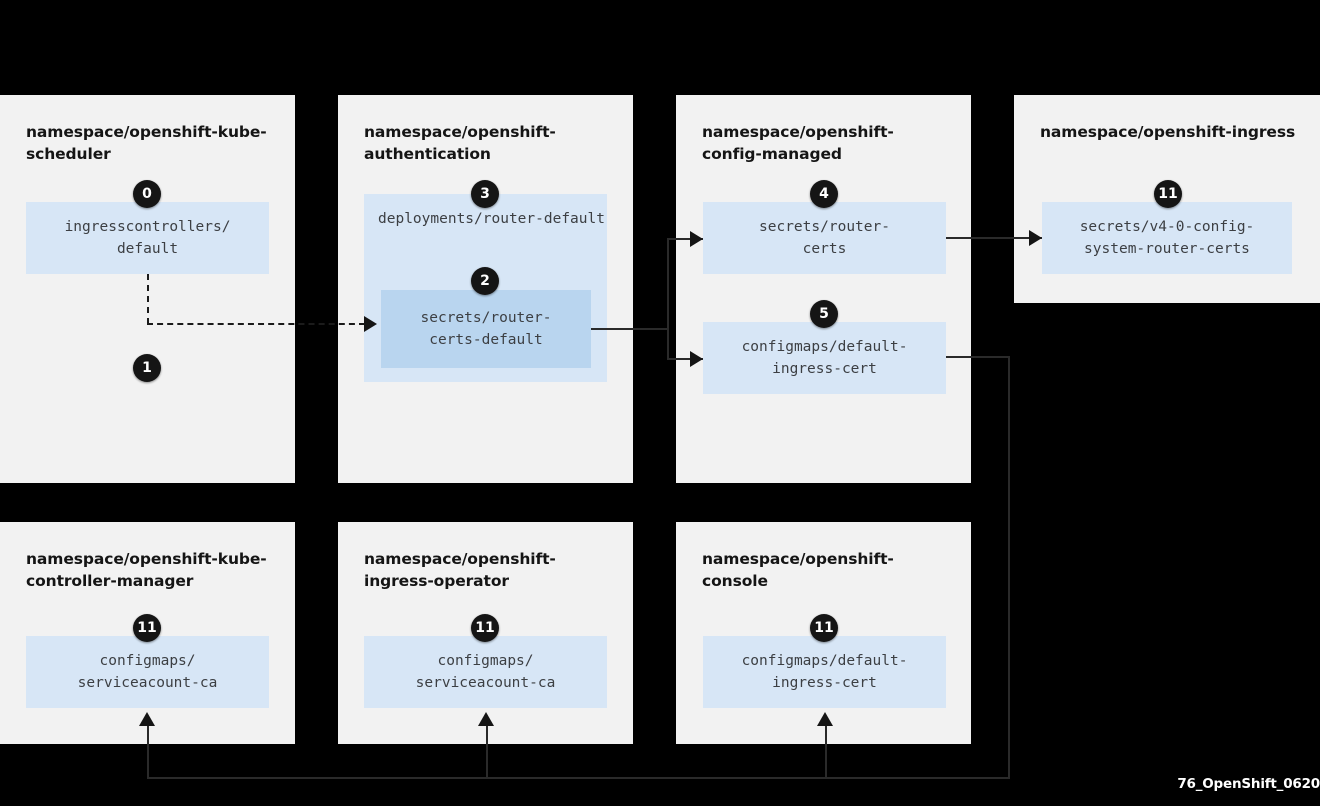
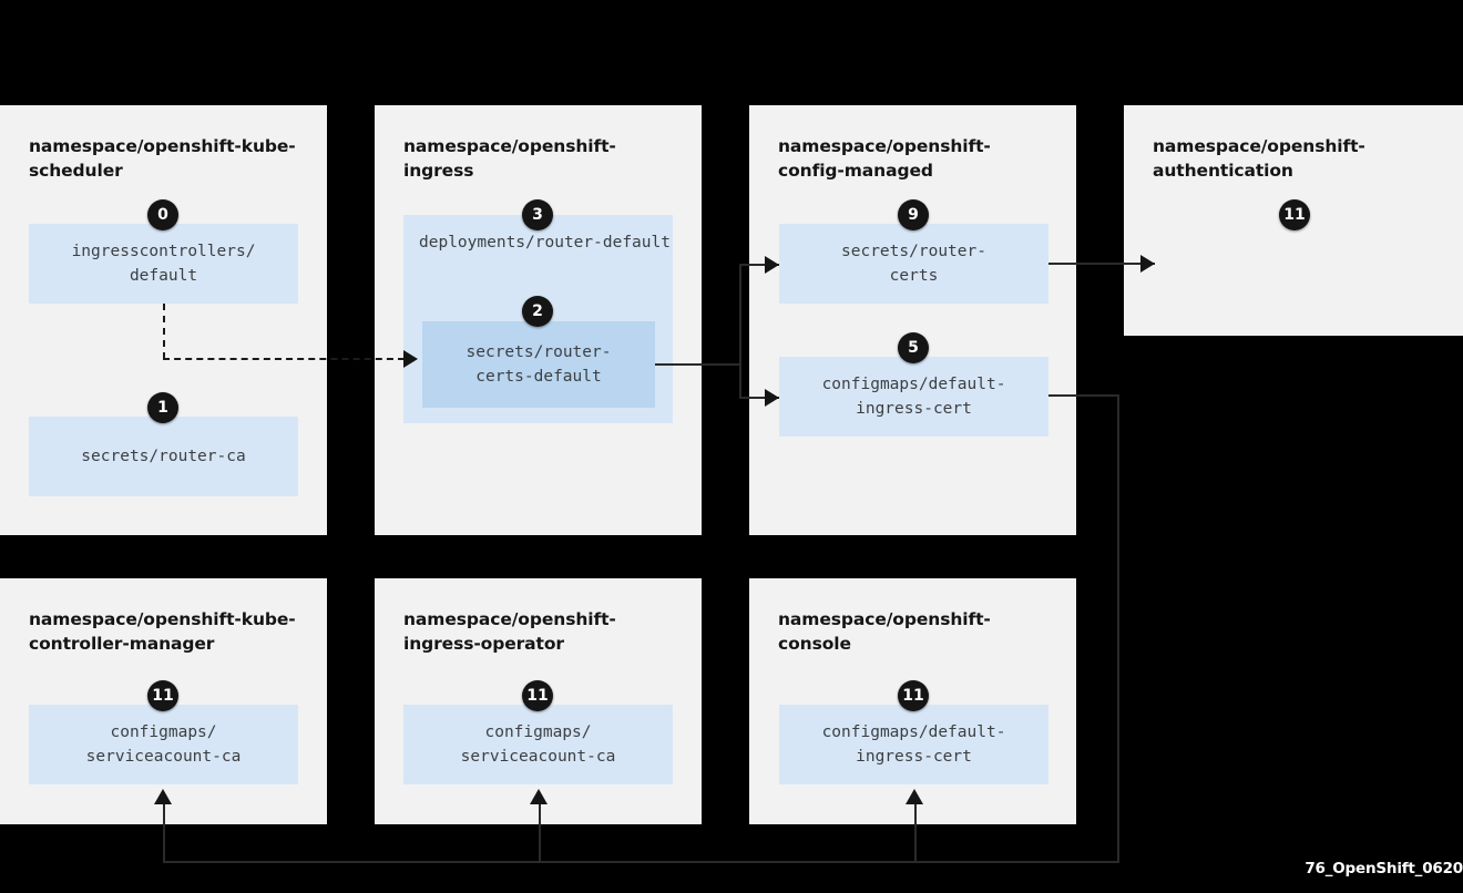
  namespace/openshift-kube-scheduler
  ingresscontrollers/
  default
  0
+ secrets/router-ca
  1
- namespace/openshift-authentication
+ namespace/openshift-ingress
  deployments/router-default
  3
  secrets/router-
  certs-default
  2
  namespace/openshift-config-managed
  secrets/router-
  certs
- 4
+ 9
  configmaps/default-
  ingress-cert
  5
- namespace/openshift-ingress
+ namespace/openshift-authentication
- secrets/v4-0-config-
- system-router-certs
  11
  namespace/openshift-kube-controller-manager
  configmaps/
  serviceacount-ca
  11
  namespace/openshift-ingress-operator
  configmaps/
  serviceacount-ca
  11
  namespace/openshift-console
  configmaps/default-
  ingress-cert
  11
  76_OpenShift_0620
